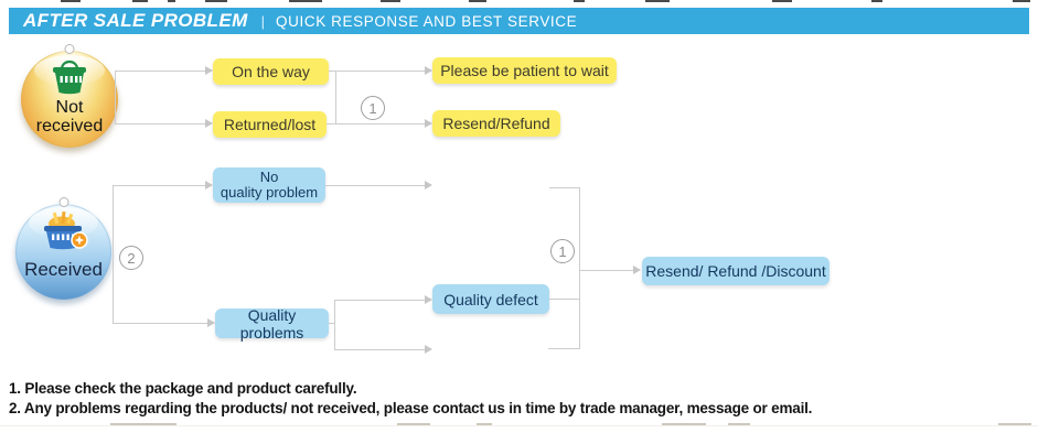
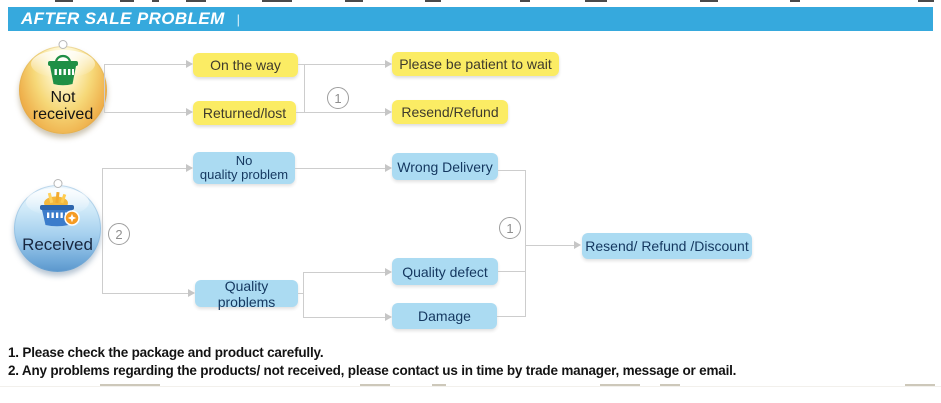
  AFTER SALE PROBLEM
  |
- QUICK RESPONSE AND BEST SERVICE
  Not
  received
  On the way
  Returned/lost
  1
  Please be patient to wait
  Resend/Refund
  Received
  2
  No
  quality problem
  Quality problems
+ Wrong Delivery
  Quality defect
+ Damage
  1
  Resend/ Refund /Discount
  1. Please check the package and product carefully.
  2. Any problems regarding the products/ not received, please contact us in time by trade manager, message or email.
